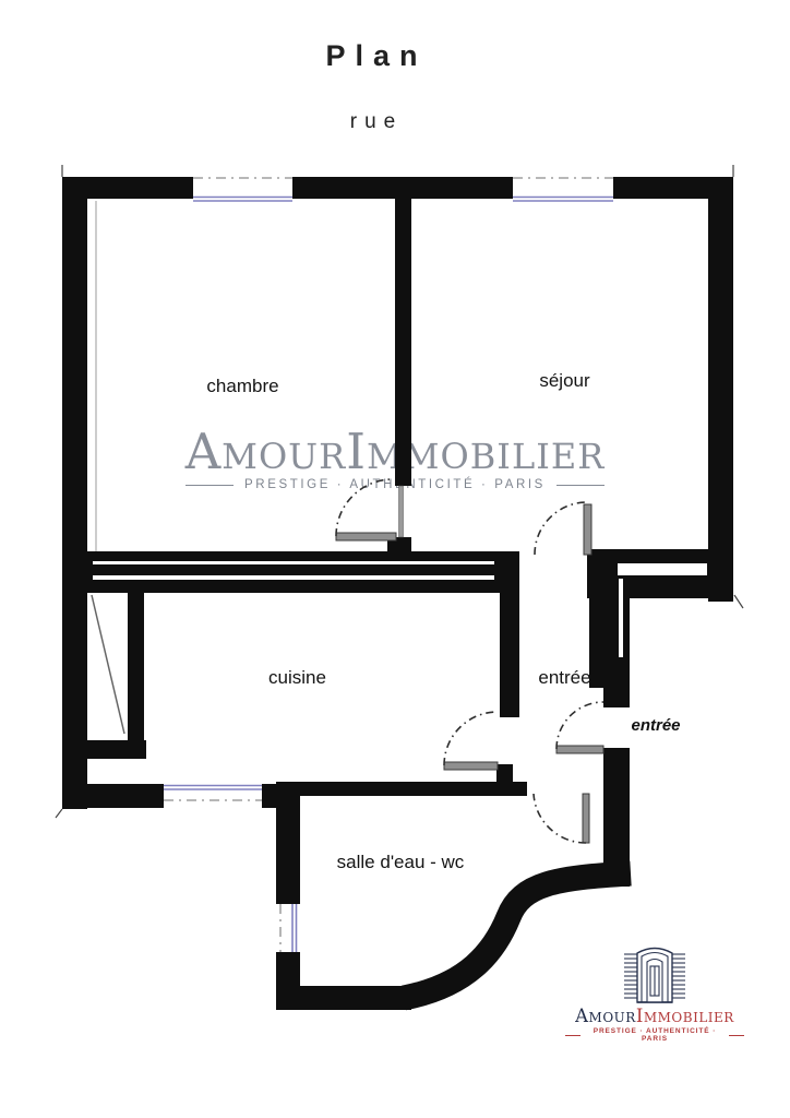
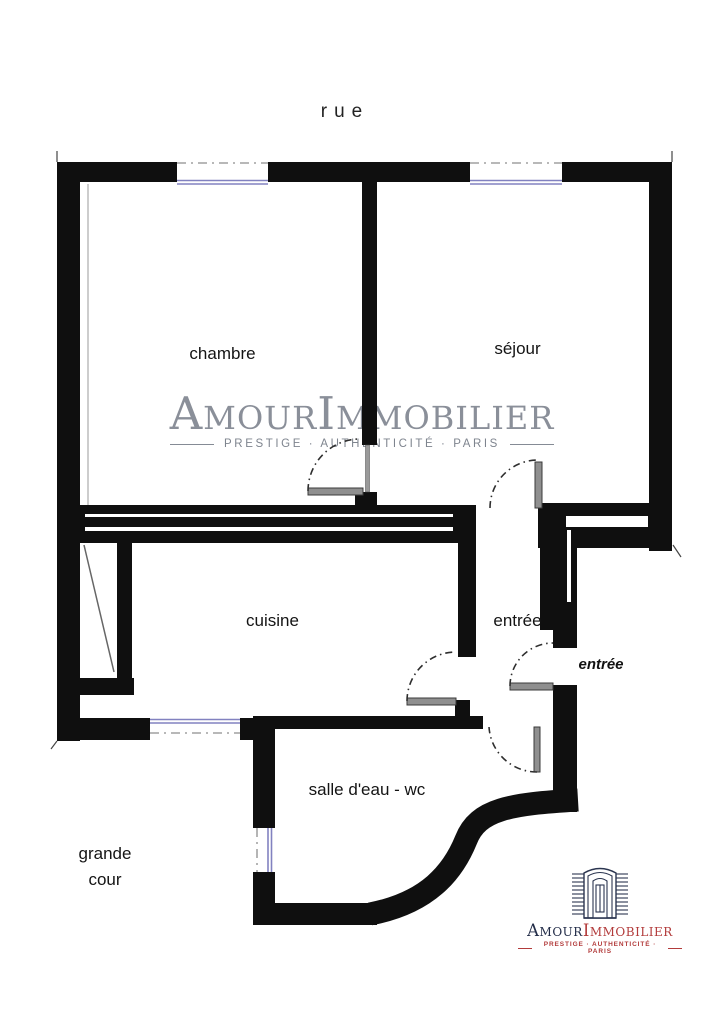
- Plan
  rue
  AmourImmobilier
  PRESTIGE · AUTHNTICITÉ · PARIS
  chambre
  séjour
  cuisine
  entrée
  salle d'eau - wc
+ grande cour
  entrée
  AmourImmobilier
